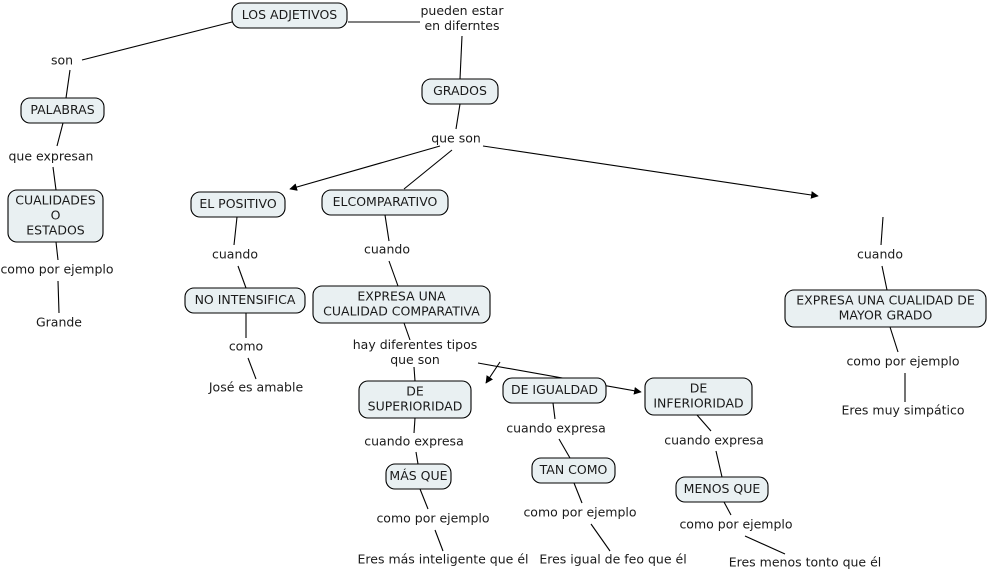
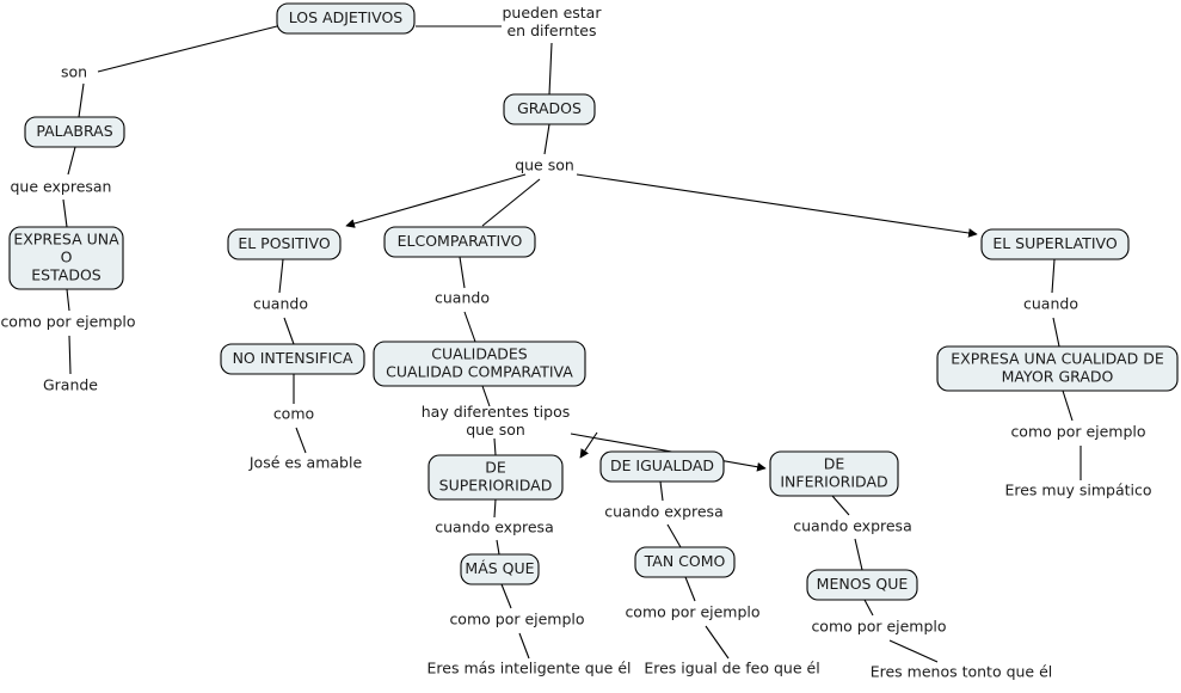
  LOS ADJETIVOS
  PALABRAS
- CUALIDADES
+ EXPRESA UNA
  O
  ESTADOS
  GRADOS
  EL POSITIVO
  ELCOMPARATIVO
+ EL SUPERLATIVO
  NO INTENSIFICA
- EXPRESA UNA
+ CUALIDADES
  CUALIDAD COMPARATIVA
  EXPRESA UNA CUALIDAD DE
  MAYOR GRADO
  DE
  SUPERIORIDAD
  DE IGUALDAD
  DE
  INFERIORIDAD
  MÁS QUE
  TAN COMO
  MENOS QUE
  son
  pueden estar
  en diferntes
  que expresan
  que son
  cuando
  cuando
  cuando
  como por ejemplo
  como
  hay diferentes tipos
  que son
  cuando expresa
  cuando expresa
  cuando expresa
  como por ejemplo
  como por ejemplo
  como por ejemplo
  como por ejemplo
  Grande
  José es amable
  Eres más inteligente que él
  Eres igual de feo que él
  Eres menos tonto que él
  Eres muy simpático
